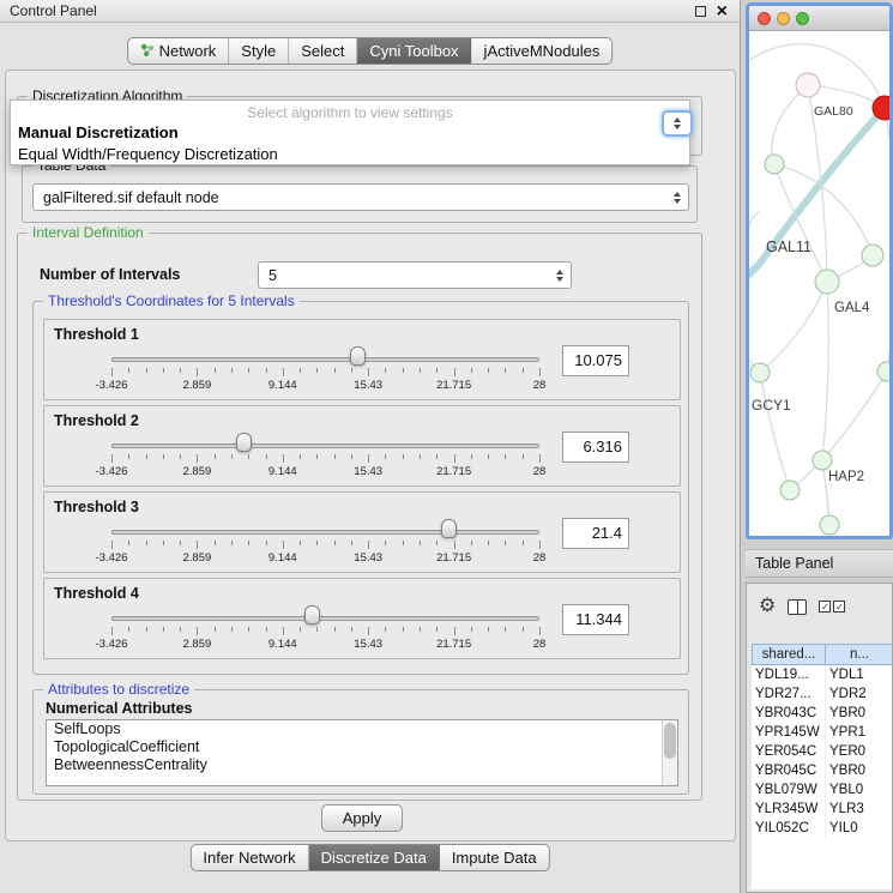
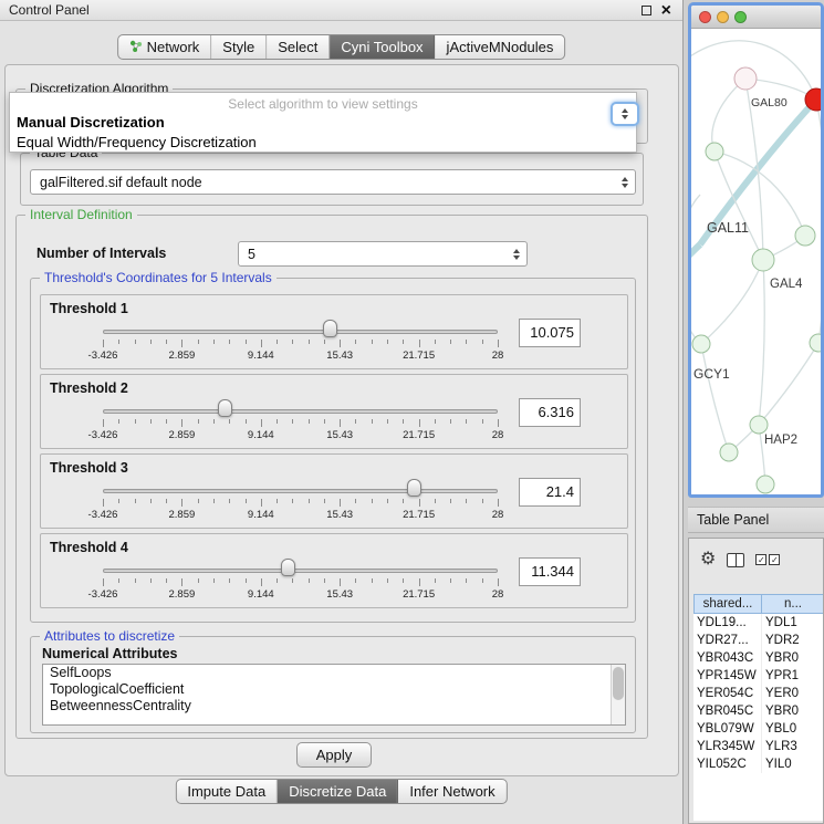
  Control Panel
  ×
  Network
  Style
  Select
  Cyni Toolbox
  jActiveMNodules
  Discretization Algorithm
  Select algorithm to view settings
  Manual Discretization
  Equal Width/Frequency Discretization
  Table Data
  galFiltered.sif default node
  Interval Definition
  Number of Intervals
  5
  Threshold's Coordinates for 5 Intervals
  Threshold 1
  -3.426
  2.859
  9.144
  15.43
  21.715
  28
  10.075
  Threshold 2
  -3.426
  2.859
  9.144
  15.43
  21.715
  28
  6.316
  Threshold 3
  -3.426
  2.859
  9.144
  15.43
  21.715
  28
  21.4
  Threshold 4
  -3.426
  2.859
  9.144
  15.43
  21.715
  28
  11.344
  Attributes to discretize
  Numerical Attributes
  SelfLoops
  TopologicalCoefficient
  BetweennessCentrality
  Apply
- Infer Network
+ Impute Data
  Discretize Data
- Impute Data
+ Infer Network
  GAL80
  GAL11
  GAL4
  GCY1
  HAP2
  Table Panel
  ⚙
  ✓
  ✓
  shared...
  n...
  YDL19...
  YDL1
  YDR27...
  YDR2
  YBR043C
  YBR0
  YPR145W
  YPR1
  YER054C
  YER0
  YBR045C
  YBR0
  YBL079W
  YBL0
  YLR345W
  YLR3
  YIL052C
  YIL0
